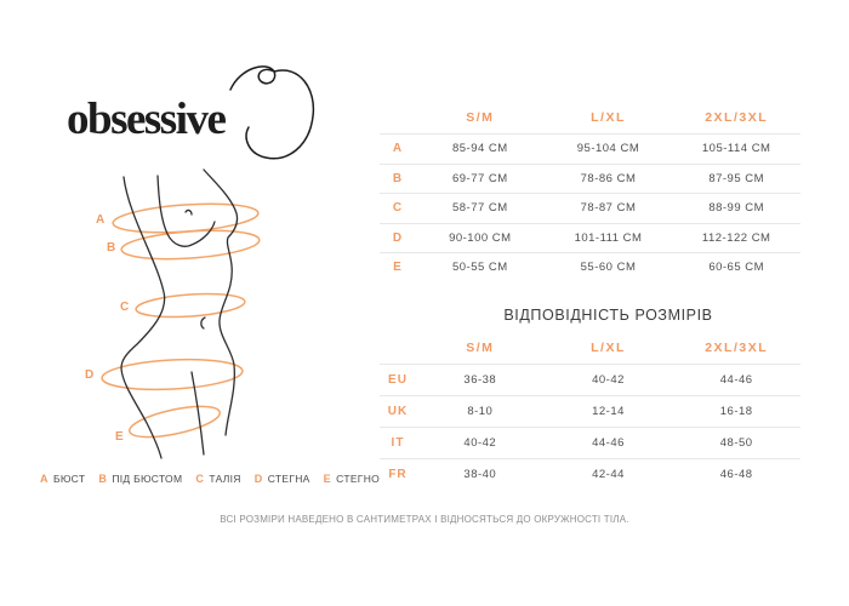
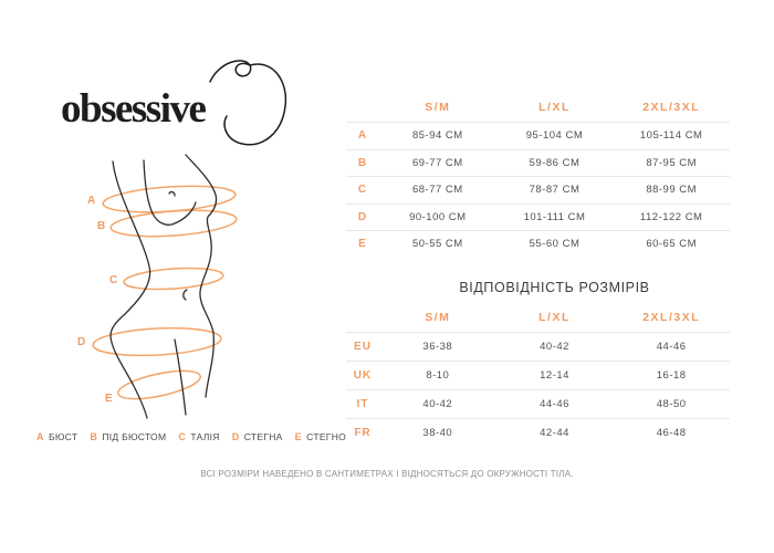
  obsessive
  A
  B
  C
  D
  E
  A
  БЮСТ
  B
  ПІД БЮСТОМ
  C
  ТАЛІЯ
  D
  СТЕГНА
  E
  СТЕГНО
  S/M
  L/XL
  2XL/3XL
  A
  85-94 CM
  95-104 CM
  105-114 CM
  B
  69-77 CM
- 78-86 CM
+ 59-86 CM
  87-95 CM
  C
- 58-77 CM
+ 68-77 CM
  78-87 CM
  88-99 CM
  D
  90-100 CM
  101-111 CM
  112-122 CM
  E
  50-55 CM
  55-60 CM
  60-65 CM
  ВІДПОВІДНІСТЬ РОЗМІРІВ
  S/M
  L/XL
  2XL/3XL
  EU
  36-38
  40-42
  44-46
  UK
  8-10
  12-14
  16-18
  IT
  40-42
  44-46
  48-50
  FR
  38-40
  42-44
  46-48
  ВСІ РОЗМІРИ НАВЕДЕНО В САНТИМЕТРАХ І ВІДНОСЯТЬСЯ ДО ОКРУЖНОСТІ ТІЛА.
